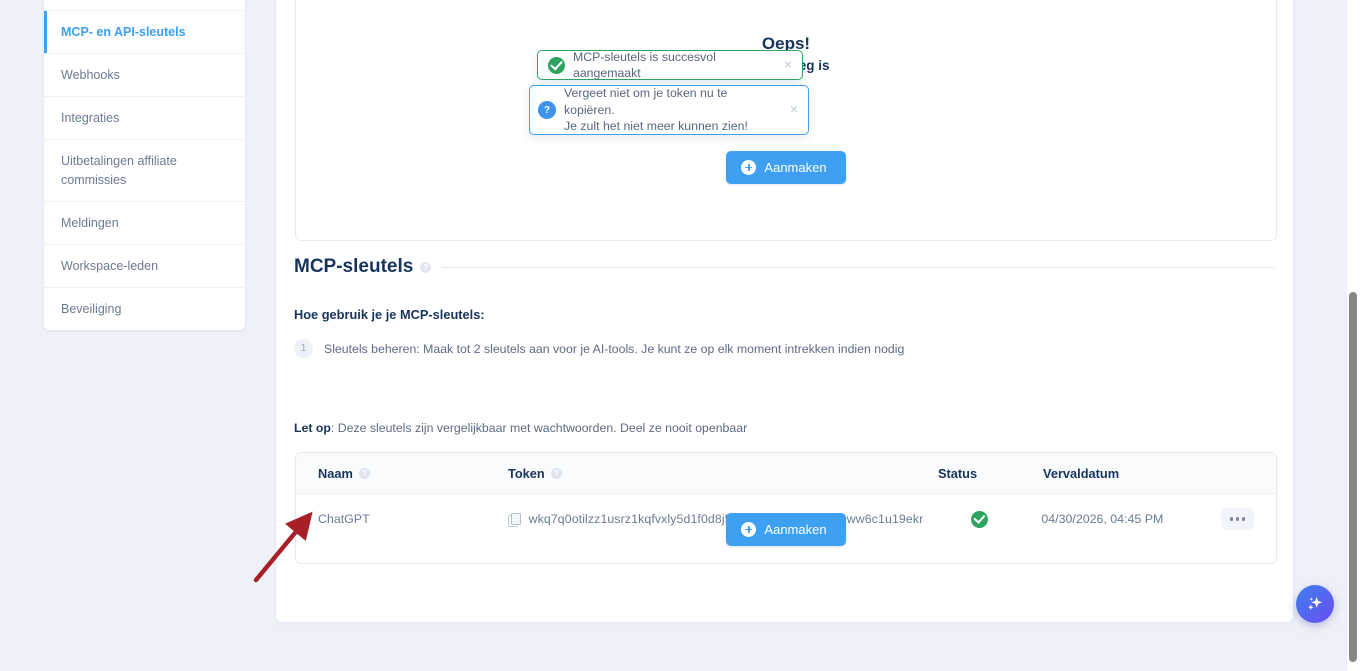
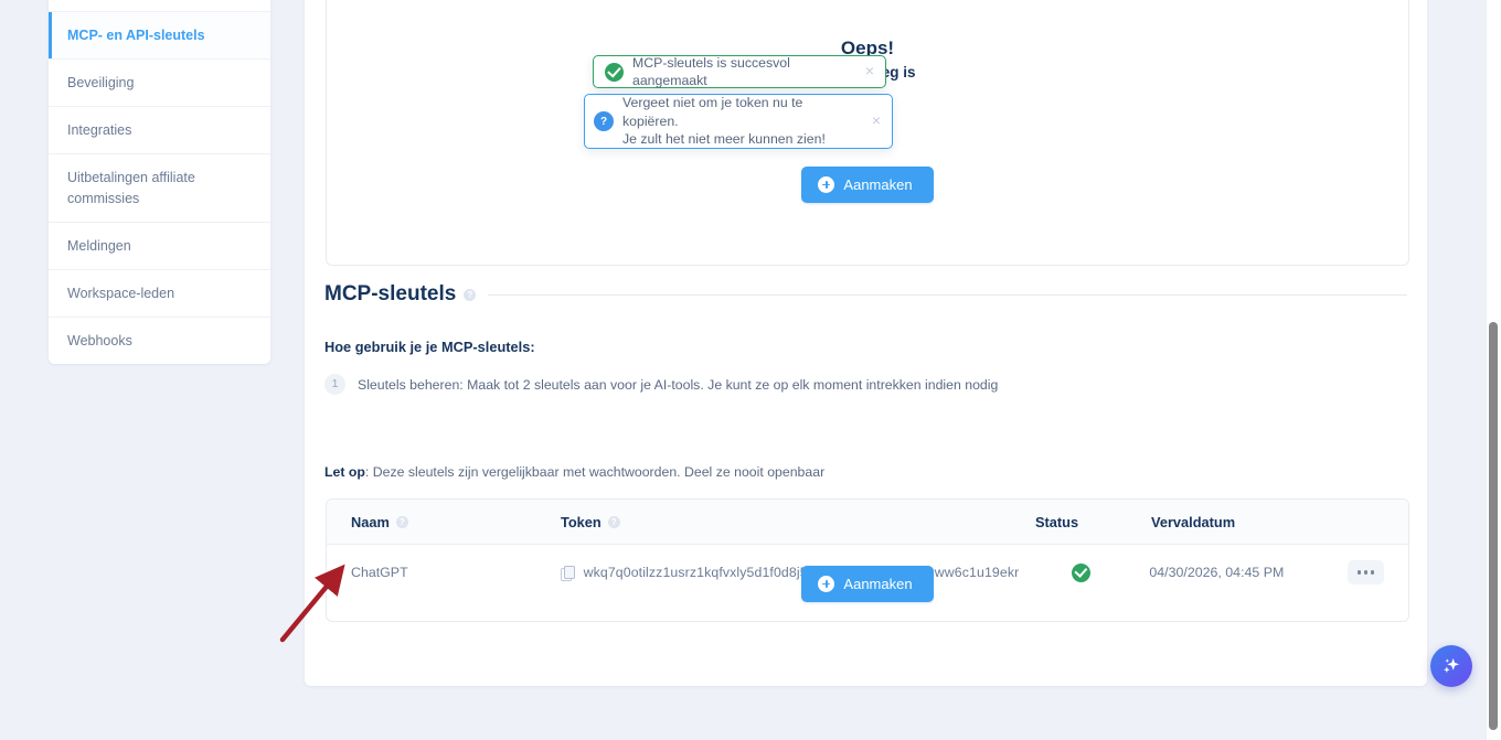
  MCP- en API-sleutels
- Webhooks
+ Beveiliging
  Integraties
  Uitbetalingen affiliate commissies
  Meldingen
  Workspace-leden
- Beveiliging
+ Webhooks
  Oeps!
  Aanmaken
  MCP-sleutels
  ?
  Hoe gebruik je je MCP-sleutels:
  1
  Sleutels beheren: Maak tot 2 sleutels aan voor je AI-tools. Je kunt ze op elk moment intrekken indien nodig
  Let op: Deze sleutels zijn vergelijkbaar met wachtwoorden. Deel ze nooit openbaar
  Naam
  ?
  Token
  ?
  Status
  Vervaldatum
  ChatGPT
  04/30/2026, 04:45 PM
  Aanmaken
  MCP-sleutels is succesvol aangemaakt
  ×
  ?
  Vergeet niet om je token nu te kopiëren.
  Je zult het niet meer kunnen zien!
  ×
